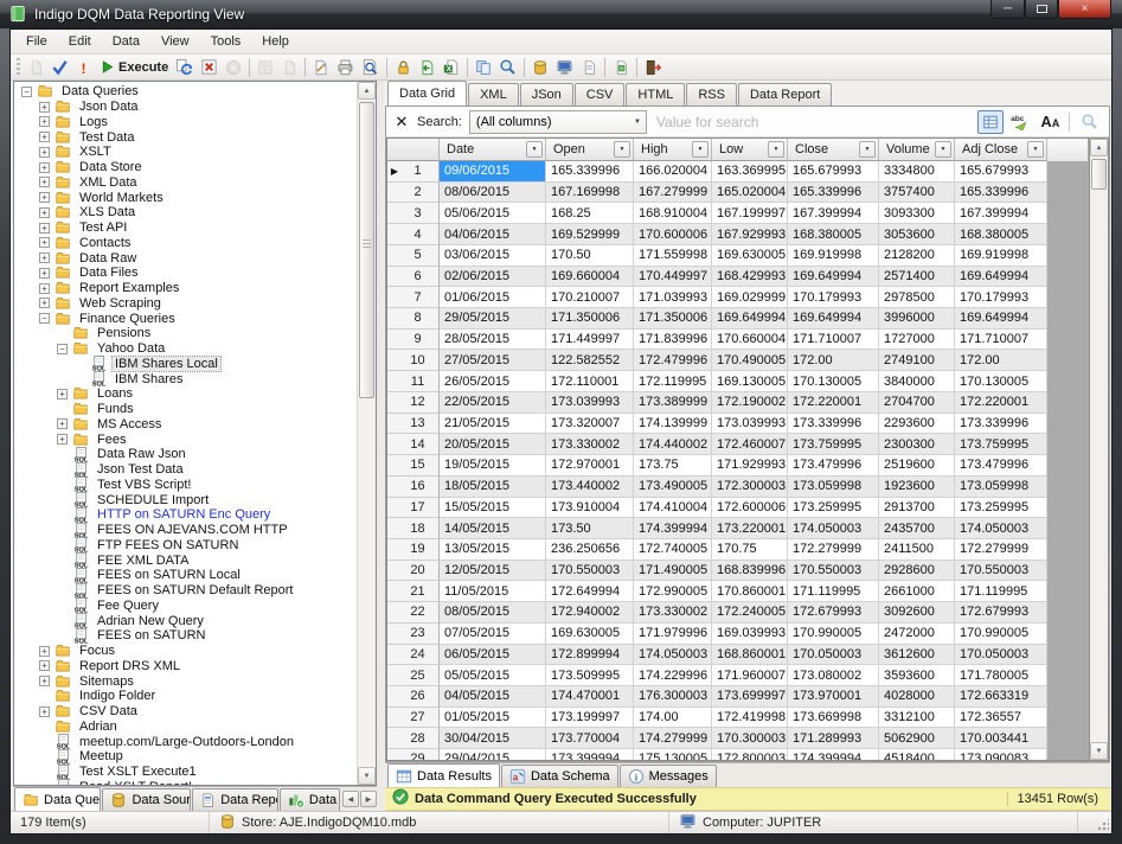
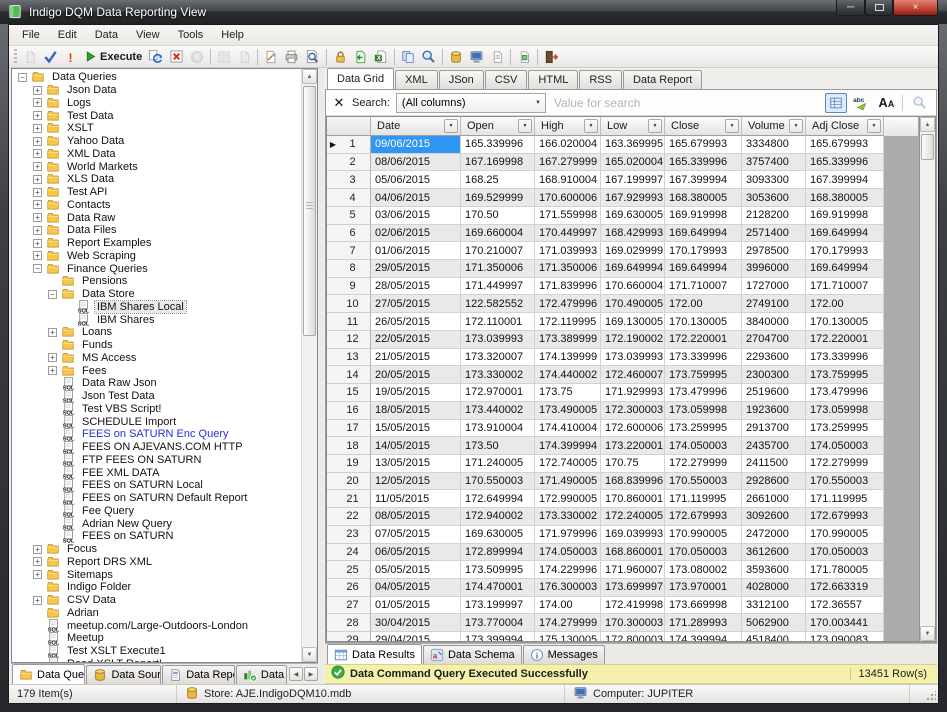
  Indigo DQM Data Reporting View
  ─
  ×
  File
  Edit
  Data
  View
  Tools
  Help
  !
  Execute
  −
  Data Queries
  +
  Json Data
  +
  Logs
  +
  Test Data
  +
  XSLT
  +
- Data Store
+ Yahoo Data
  +
  XML Data
  +
  World Markets
  +
  XLS Data
  +
  Test API
  +
  Contacts
  +
  Data Raw
  +
  Data Files
  +
  Report Examples
  +
  Web Scraping
  −
  Finance Queries
  Pensions
  −
- Yahoo Data
+ Data Store
  IBM Shares Local
  IBM Shares
  +
  Loans
  Funds
  +
  MS Access
  +
  Fees
  Data Raw Json
  Json Test Data
  Test VBS Script!
  SCHEDULE Import
- HTTP on SATURN Enc Query
+ FEES on SATURN Enc Query
  FEES ON AJEVANS.COM HTTP
  FTP FEES ON SATURN
  FEE XML DATA
  FEES on SATURN Local
  FEES on SATURN Default Report
  Fee Query
  Adrian New Query
  FEES on SATURN
  +
  Focus
  +
  Report DRS XML
  +
  Sitemaps
  Indigo Folder
  +
  CSV Data
  Adrian
  meetup.com/Large-Outdoors-London
  Meetup
  Test XSLT Execute1
  Data Sour
  Data
  Data Grid
  XML
  JSon
  CSV
  HTML
  RSS
  Data Report
  ✕
  Search:
  (All columns)
  Value for search
  A
  A
  Date
  Open
  High
  Low
  Close
  Volume
  Adj Close
  ▶
  1
  09/06/2015
  165.339996
  166.020004
  163.369995
  165.679993
  3334800
  165.679993
  2
  08/06/2015
  167.169998
  167.279999
  165.020004
  165.339996
  3757400
  165.339996
  3
  05/06/2015
  168.25
  168.910004
  167.199997
  167.399994
  3093300
  167.399994
  4
  04/06/2015
  169.529999
  170.600006
  167.929993
  168.380005
  3053600
  168.380005
  5
  03/06/2015
  170.50
  171.559998
  169.630005
  169.919998
  2128200
  169.919998
  6
  02/06/2015
  169.660004
  170.449997
  168.429993
  169.649994
  2571400
  169.649994
  7
  01/06/2015
  170.210007
  171.039993
  169.029999
  170.179993
  2978500
  170.179993
  8
  29/05/2015
  171.350006
  171.350006
  169.649994
  169.649994
  3996000
  169.649994
  9
  28/05/2015
  171.449997
  171.839996
  170.660004
  171.710007
  1727000
  171.710007
  10
  27/05/2015
  122.582552
  172.479996
  170.490005
  172.00
  2749100
  172.00
  11
  26/05/2015
  172.110001
  172.119995
  169.130005
  170.130005
  3840000
  170.130005
  12
  22/05/2015
  173.039993
  173.389999
  172.190002
  172.220001
  2704700
  172.220001
  13
  21/05/2015
  173.320007
  174.139999
  173.039993
  173.339996
  2293600
  173.339996
  14
  20/05/2015
  173.330002
  174.440002
  172.460007
  173.759995
  2300300
  173.759995
  15
  19/05/2015
  172.970001
  173.75
  171.929993
  173.479996
  2519600
  173.479996
  16
  18/05/2015
  173.440002
  173.490005
  172.300003
  173.059998
  1923600
  173.059998
  17
  15/05/2015
  173.910004
  174.410004
  172.600006
  173.259995
  2913700
  173.259995
  18
  14/05/2015
  173.50
  174.399994
  173.220001
  174.050003
  2435700
  174.050003
  19
  13/05/2015
- 236.250656
+ 171.240005
  172.740005
  170.75
  172.279999
  2411500
  172.279999
  20
  12/05/2015
  170.550003
  171.490005
  168.839996
  170.550003
  2928600
  170.550003
  21
  11/05/2015
  172.649994
  172.990005
  170.860001
  171.119995
  2661000
  171.119995
  22
  08/05/2015
  172.940002
  173.330002
  172.240005
  172.679993
  3092600
  172.679993
  23
  07/05/2015
  169.630005
  171.979996
  169.039993
  170.990005
  2472000
  170.990005
  24
  06/05/2015
  172.899994
  174.050003
  168.860001
  170.050003
  3612600
  170.050003
  25
  05/05/2015
  173.509995
  174.229996
  171.960007
  173.080002
  3593600
  171.780005
  26
  04/05/2015
  174.470001
  176.300003
  173.699997
  173.970001
  4028000
  172.663319
  27
  01/05/2015
  173.199997
  174.00
  172.419998
  173.669998
  3312100
  172.36557
  28
  30/04/2015
  173.770004
  174.279999
  170.300003
  171.289993
  5062900
  170.003441
  29
  29/04/2015
  173.399994
  175.130005
  172.800003
  174.399994
  4518400
  173.090083
  Data Results
  a
  Data Schema
  i
  Messages
  Data Command Query Executed Successfully
  13451 Row(s)
  179 Item(s)
  Store: AJE.IndigoDQM10.mdb
  Computer: JUPITER
